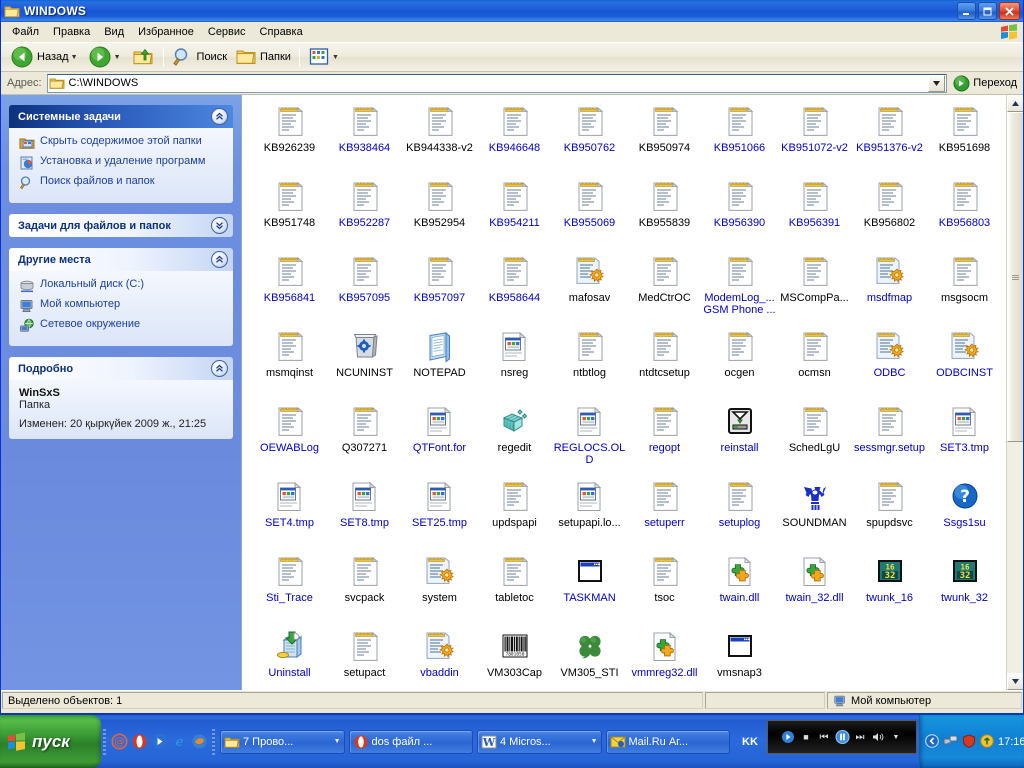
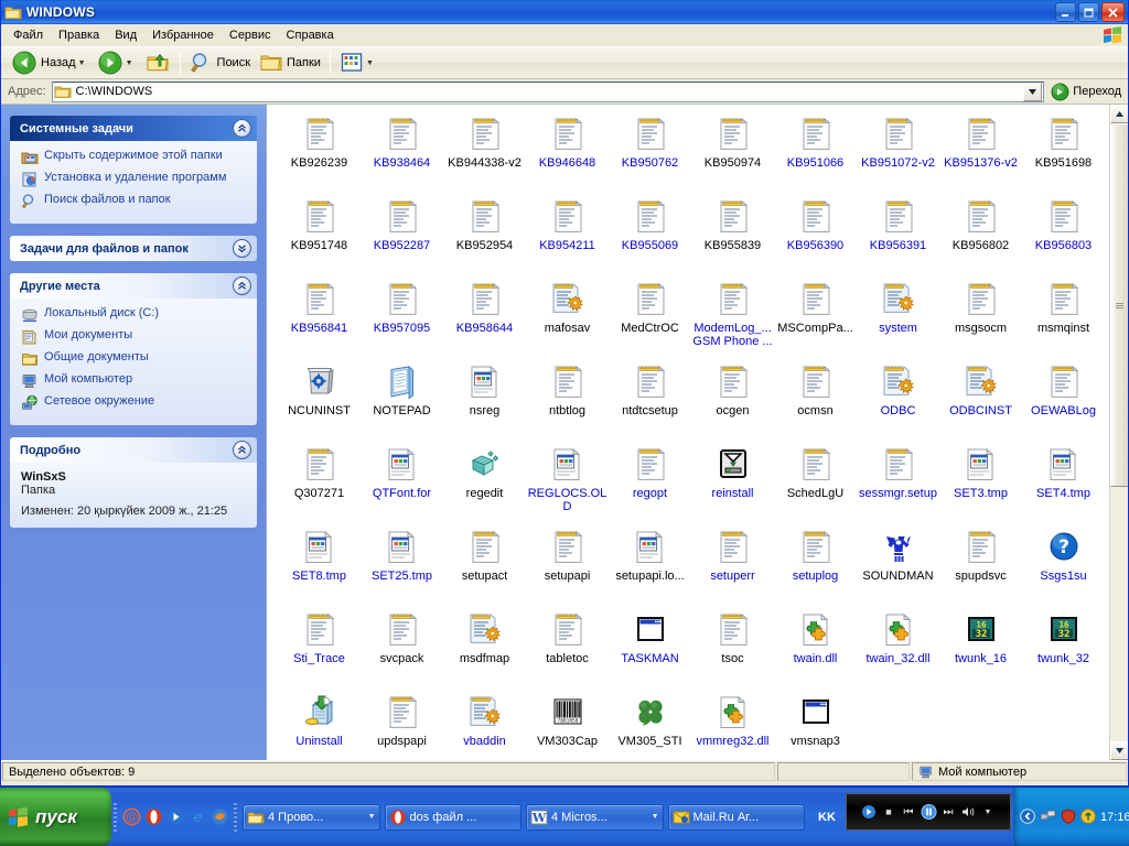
  WINDOWS
  Файл
  Правка
  Вид
  Избранное
  Сервис
  Справка
  Назад
  Поиск
  Папки
  Адрес:
  C:\WINDOWS
  Переход
  Системные задачи
  Скрыть содержимое этой папки
  Установка и удаление программ
  Поиск файлов и папок
  Задачи для файлов и папок
  Другие места
  Локальный диск (C:)
+ Мои документы
+ Общие документы
  Мой компьютер
  Сетевое окружение
  Подробно
  WinSxS
  Папка
  Изменен: 20 қыркүйек 2009 ж., 21:25
  KB926239
  KB938464
  KB944338-v2
  KB946648
  KB950762
  KB950974
  KB951066
  KB951072-v2
  KB951376-v2
  KB951698
  KB951748
  KB952287
  KB952954
  KB954211
  KB955069
  KB955839
  KB956390
  KB956391
  KB956802
  KB956803
  KB956841
  KB957095
- KB957097
  KB958644
  mafosav
  MedCtrOC
  ModemLog_...
  GSM Phone ...
  MSCompPa...
- msdfmap
+ system
  msgsocm
  msmqinst
  NCUNINST
  NOTEPAD
  nsreg
  ntbtlog
  ntdtcsetup
  ocgen
  ocmsn
  ODBC
  ODBCINST
  OEWABLog
  Q307271
  QTFont.for
  regedit
  REGLOCS.OLD
  regopt
  reinstall
  SchedLgU
  sessmgr.setup
  SET3.tmp
  SET4.tmp
  SET8.tmp
  SET25.tmp
- updspapi
+ setupact
+ setupapi
  setupapi.lo...
  setuperr
  setuplog
  SOUNDMAN
  spupdsvc
  ?
  Ssgs1su
  Sti_Trace
  svcpack
- system
+ msdfmap
  tabletoc
  TASKMAN
  tsoc
  twain.dll
  twain_32.dll
  16
  32
  twunk_16
  16
  32
  twunk_32
  Uninstall
- setupact
+ updspapi
  vbaddin
  VM303Cap
  VM305_STI
  vmmreg32.dll
  vmsnap3
- Выделено объектов: 1
+ Выделено объектов: 9
  Мой компьютер
  пуск
  @
  e
- 7 Прово...
+ 4 Прово...
  dos файл ...
  W
  4 Micros...
  Mail.Ru Аг...
  KK
  ■
  ⏮
  ⏭
  17:16
